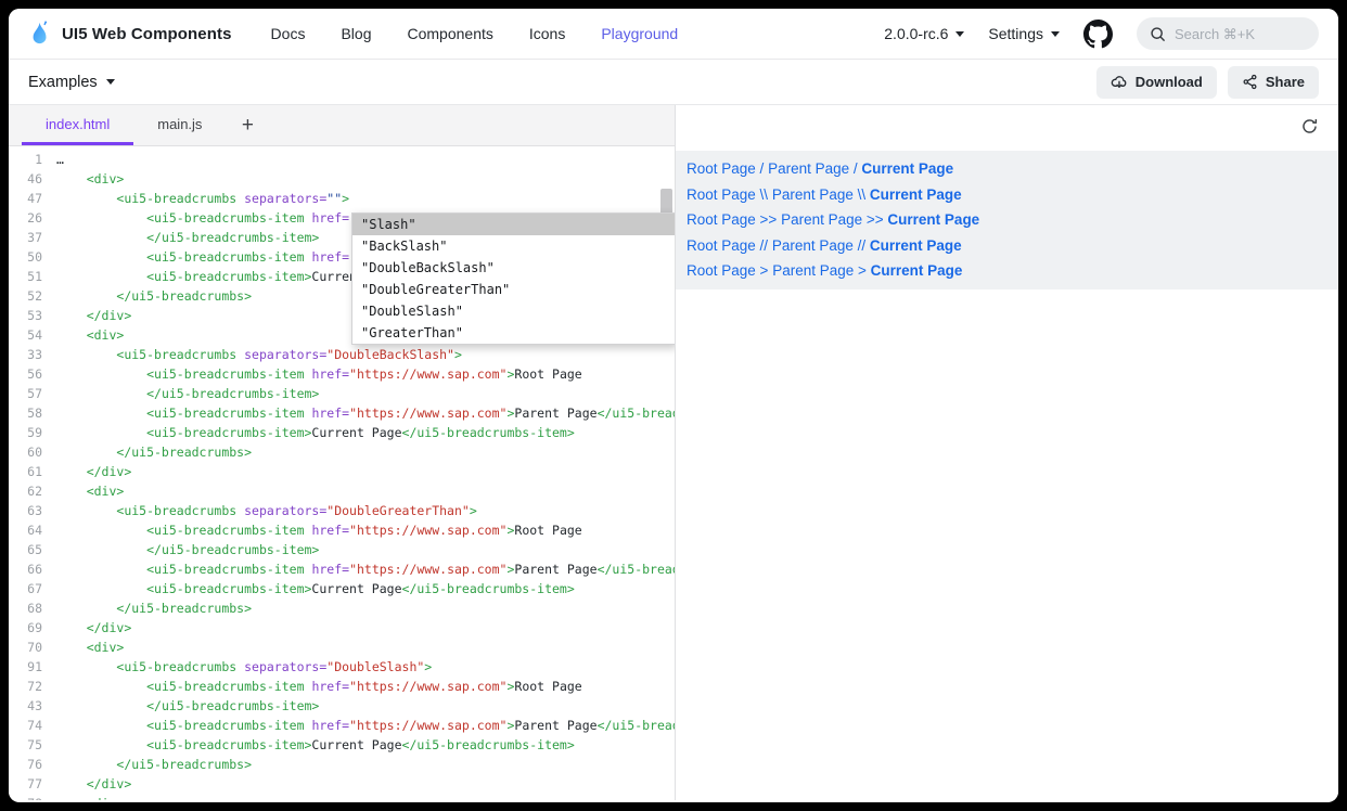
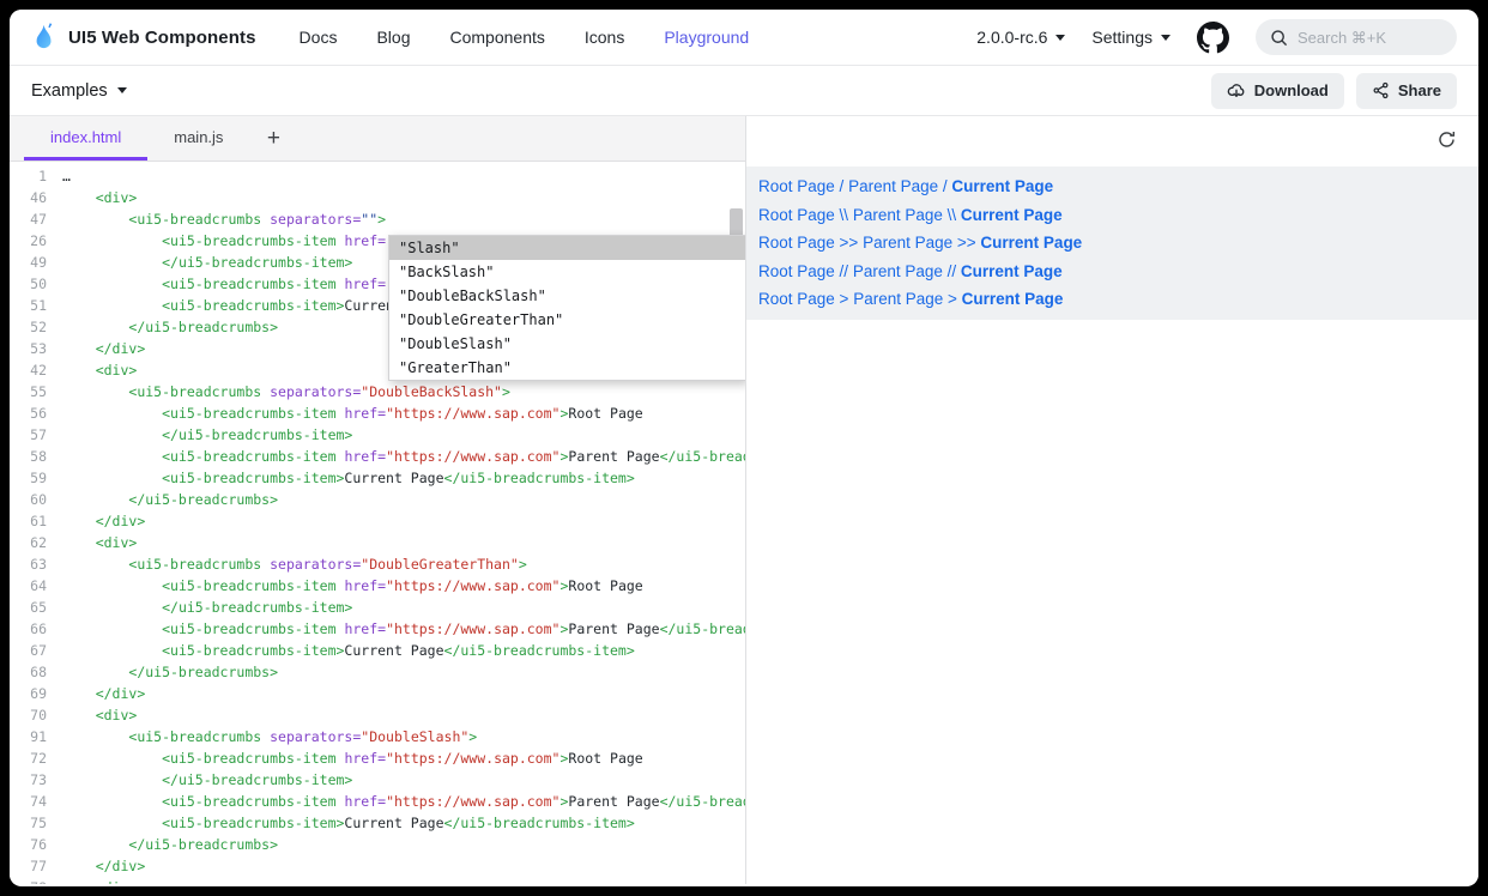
  UI5 Web Components
  Docs
  Blog
  Components
  Icons
  Playground
  2.0.0-rc.6
  Settings
  Search ⌘+K
  Examples
  Download
  Share
  +
  index.html
  main.js
  1
  …
  46
  <div>
  47
  <ui5-breadcrumbs separators="">
  26
- 37
+ 49
  </ui5-breadcrumbs-item>
  50
  51
  52
  </ui5-breadcrumbs>
  53
  </div>
- 54
+ 42
  <div>
- 33
+ 55
  <ui5-breadcrumbs separators="DoubleBackSlash">
  56
  <ui5-breadcrumbs-item href="https://www.sap.com">Root Page
  57
  </ui5-breadcrumbs-item>
  58
  <ui5-breadcrumbs-item href="https://www.sap.com">Parent Page</ui5-brea
  59
  <ui5-breadcrumbs-item>Current Page</ui5-breadcrumbs-item>
  60
  </ui5-breadcrumbs>
  61
  </div>
  62
  <div>
  63
  <ui5-breadcrumbs separators="DoubleGreaterThan">
  64
  <ui5-breadcrumbs-item href="https://www.sap.com">Root Page
  65
  </ui5-breadcrumbs-item>
  66
  <ui5-breadcrumbs-item href="https://www.sap.com">Parent Page</ui5-brea
  67
  <ui5-breadcrumbs-item>Current Page</ui5-breadcrumbs-item>
  68
  </ui5-breadcrumbs>
  69
  </div>
  70
  <div>
  91
  <ui5-breadcrumbs separators="DoubleSlash">
  72
  <ui5-breadcrumbs-item href="https://www.sap.com">Root Page
- 43
+ 73
  </ui5-breadcrumbs-item>
  74
  <ui5-breadcrumbs-item href="https://www.sap.com">Parent Page</ui5-brea
  75
  <ui5-breadcrumbs-item>Current Page</ui5-breadcrumbs-item>
  76
  </ui5-breadcrumbs>
  77
  </div>
  "Slash"
  "BackSlash"
  "DoubleBackSlash"
  "DoubleGreaterThan"
  "DoubleSlash"
  "GreaterThan"
  Root Page
  /
  Parent Page
  /
  Current Page
  Root Page
  \\
  Parent Page
  \\
  Current Page
  Root Page
  >>
  Parent Page
  >>
  Current Page
  Root Page
  //
  Parent Page
  //
  Current Page
  Root Page
  >
  Parent Page
  >
  Current Page
